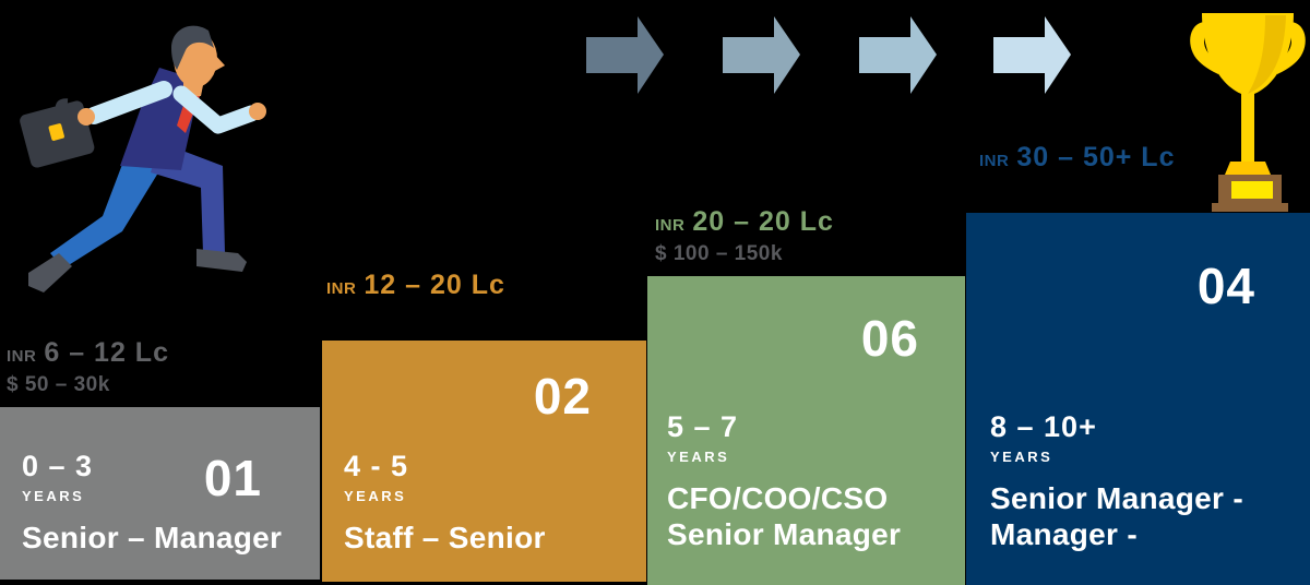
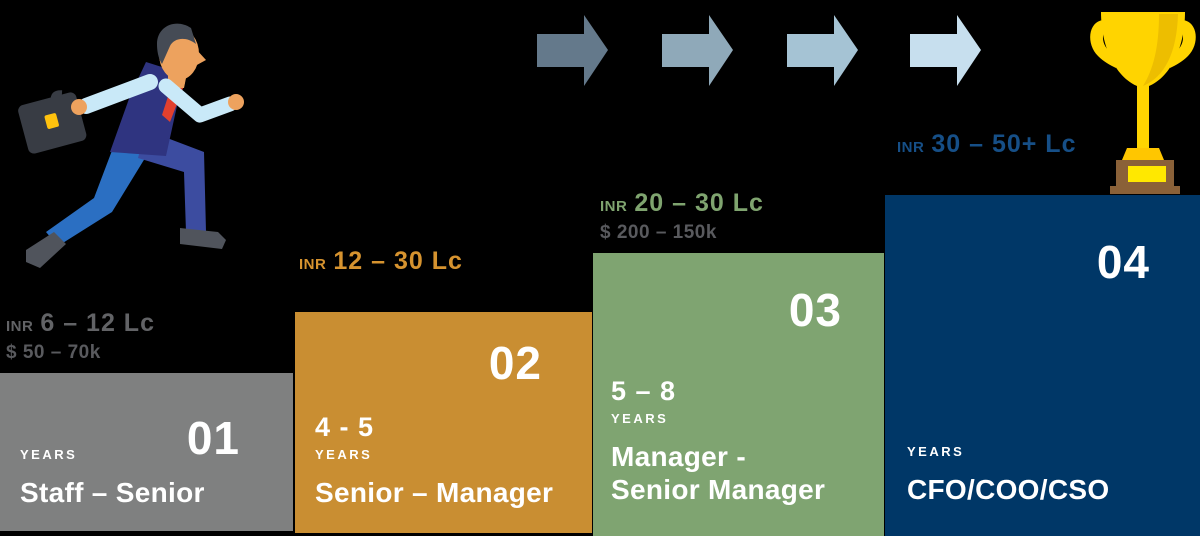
  INR
  6 – 12 Lc
- $ 50 – 30k
+ $ 50 – 70k
  INR
- 12 – 20 Lc
+ 12 – 30 Lc
  INR
- 20 – 20 Lc
+ 20 – 30 Lc
- $ 100 – 150k
+ $ 200 – 150k
  INR
  30 – 50+ Lc
  01
- 0 – 3
  YEARS
- Senior – Manager
+ Staff – Senior
  02
  4 - 5
  YEARS
- Staff – Senior
+ Senior – Manager
- 06
+ 03
- 5 – 7
+ 5 – 8
  YEARS
- CFO/COO/CSO
+ Manager -
  Senior Manager
  04
- 8 – 10+
  YEARS
- Senior Manager -
- Manager -
+ CFO/COO/CSO
